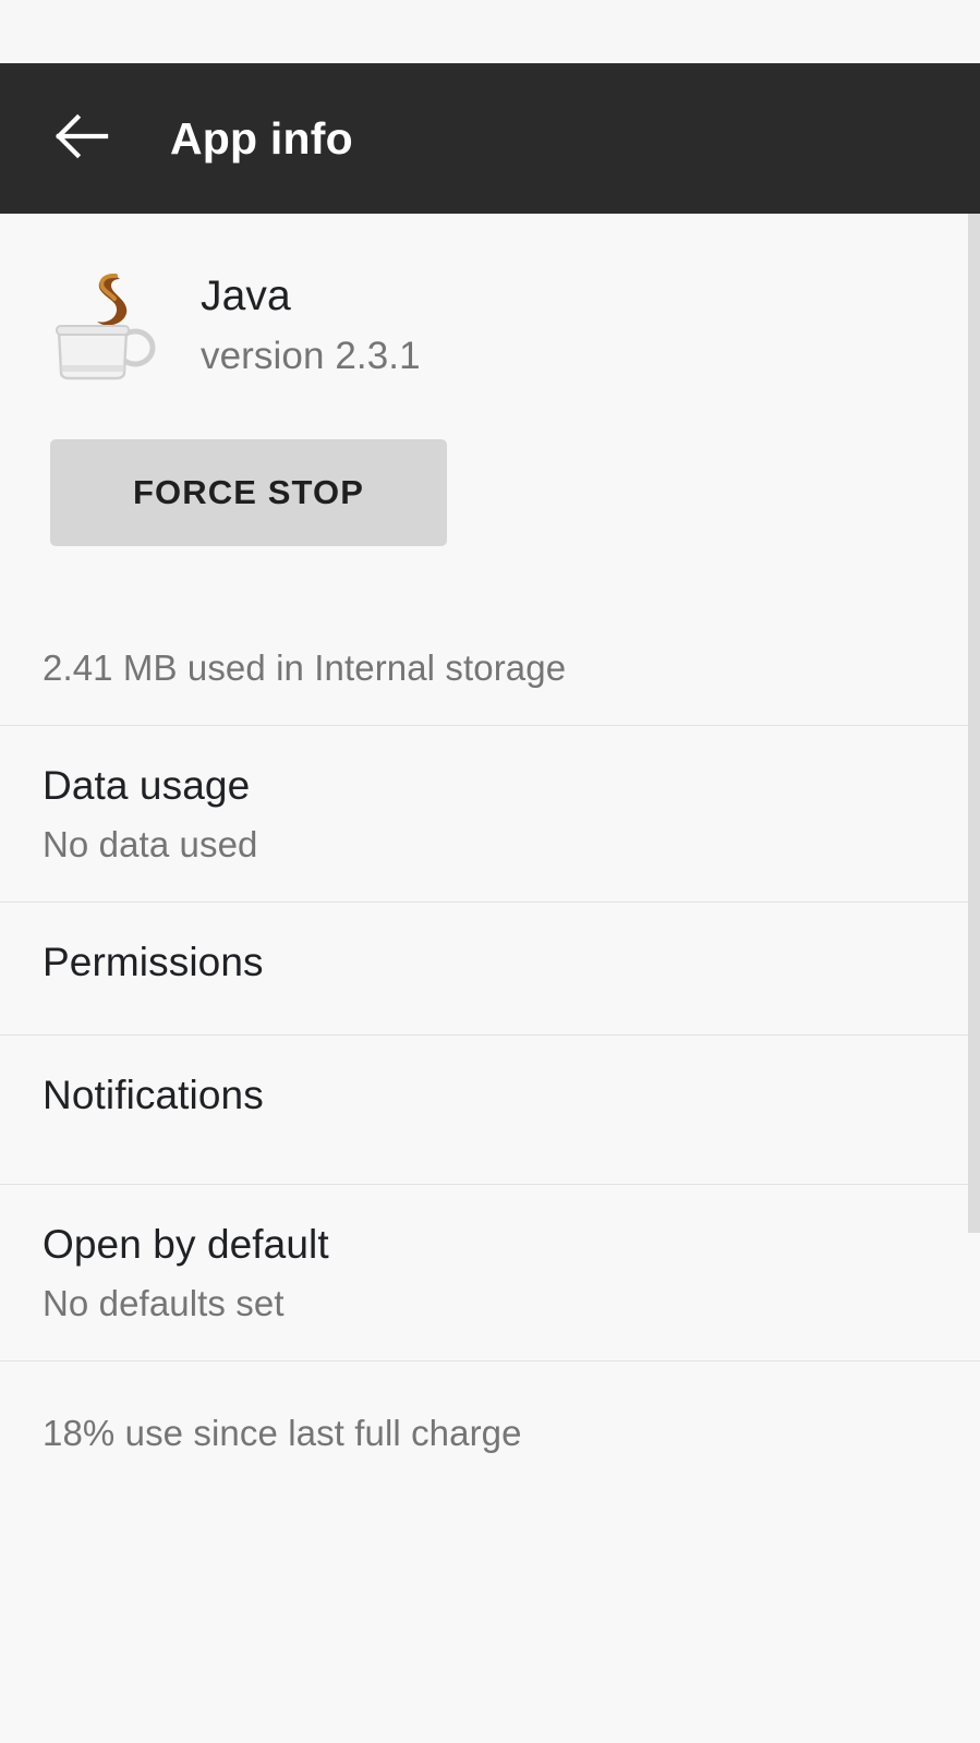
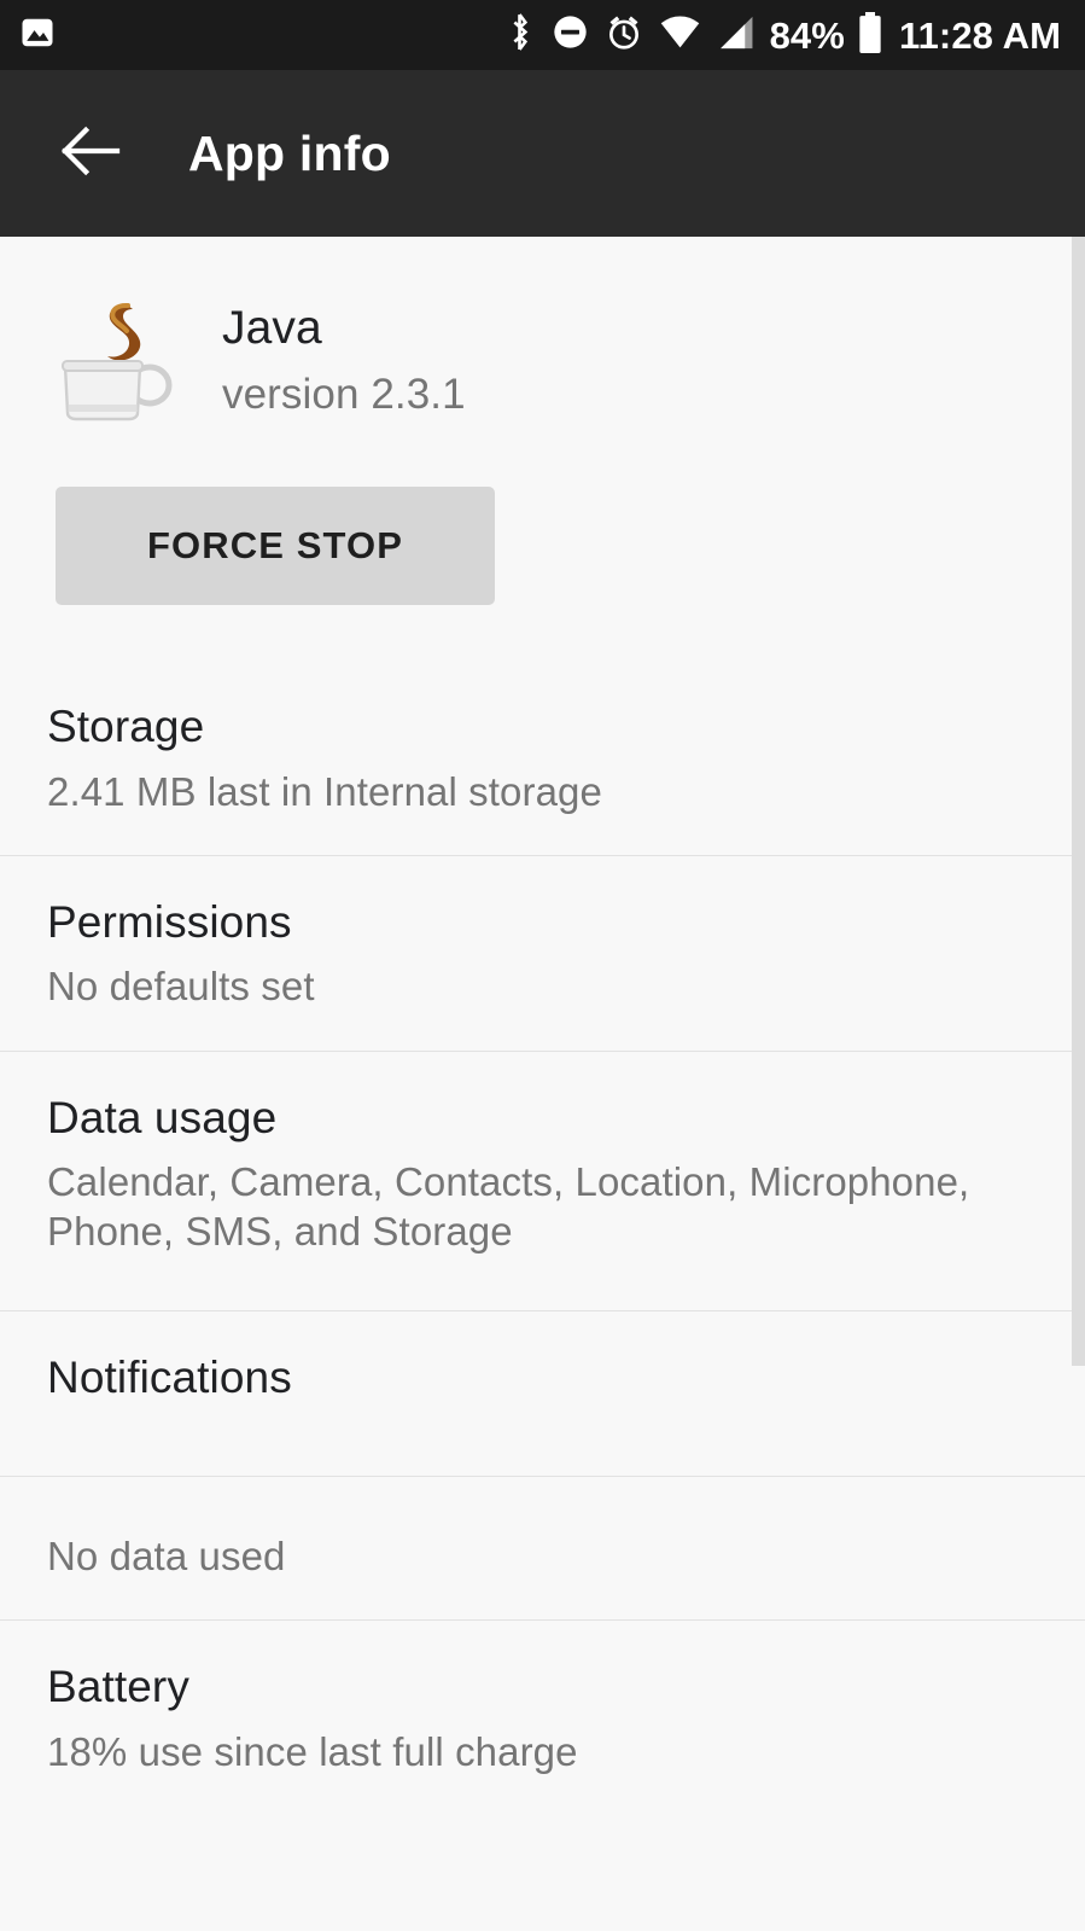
+ 84%
+ 11:28 AM
  App info
  Java
  version 2.3.1
  FORCE STOP
+ Storage
- 2.41 MB used in Internal storage
+ 2.41 MB last in Internal storage
- Data usage
+ Permissions
- No data used
+ No defaults set
- Permissions
+ Data usage
+ Calendar, Camera, Contacts, Location, Microphone, Phone, SMS, and Storage
  Notifications
- Open by default
- No defaults set
+ No data used
+ Battery
  18% use since last full charge
